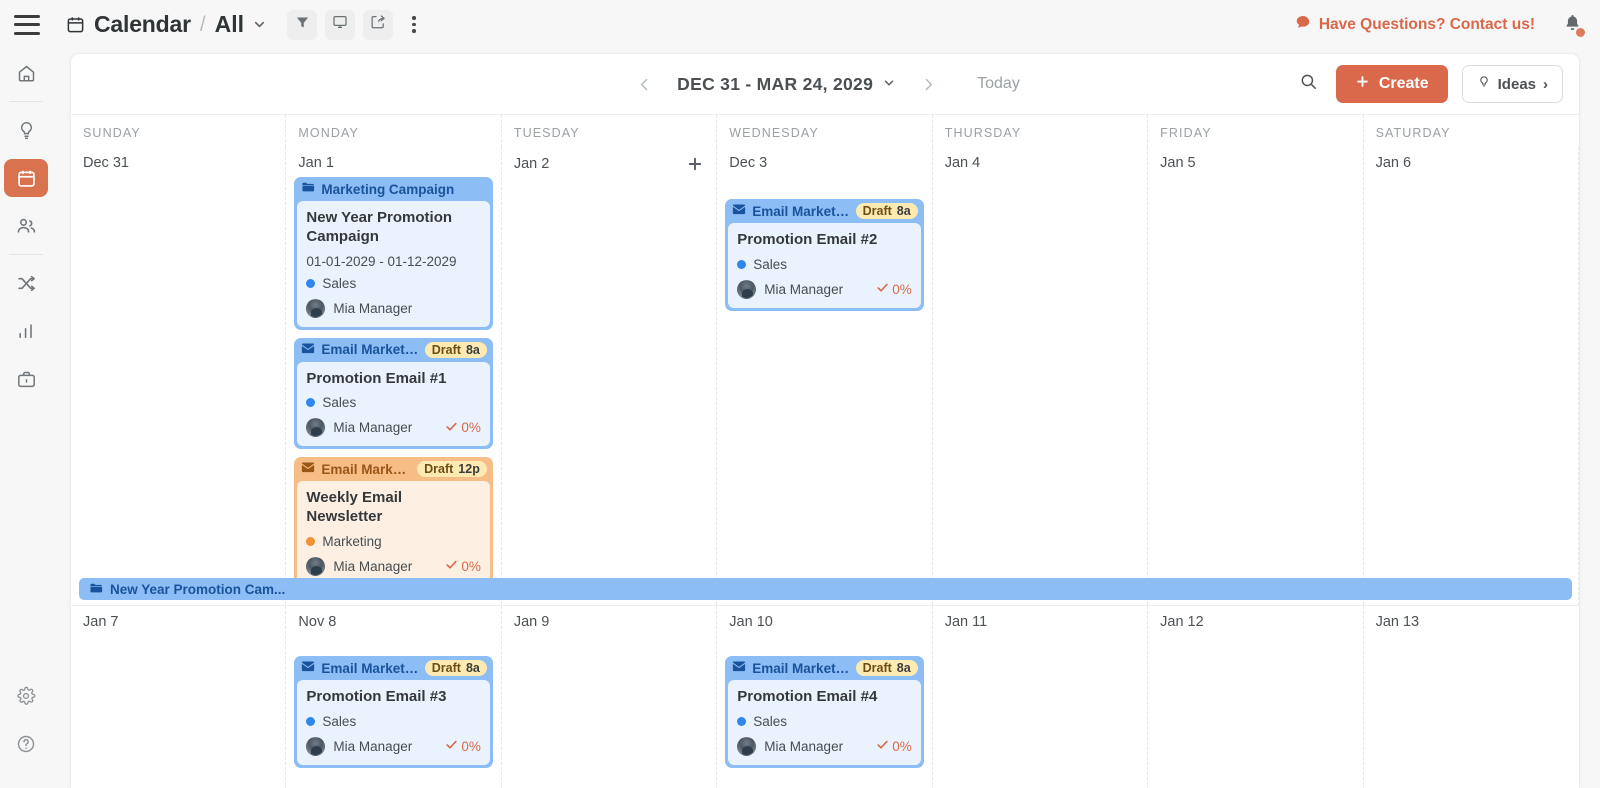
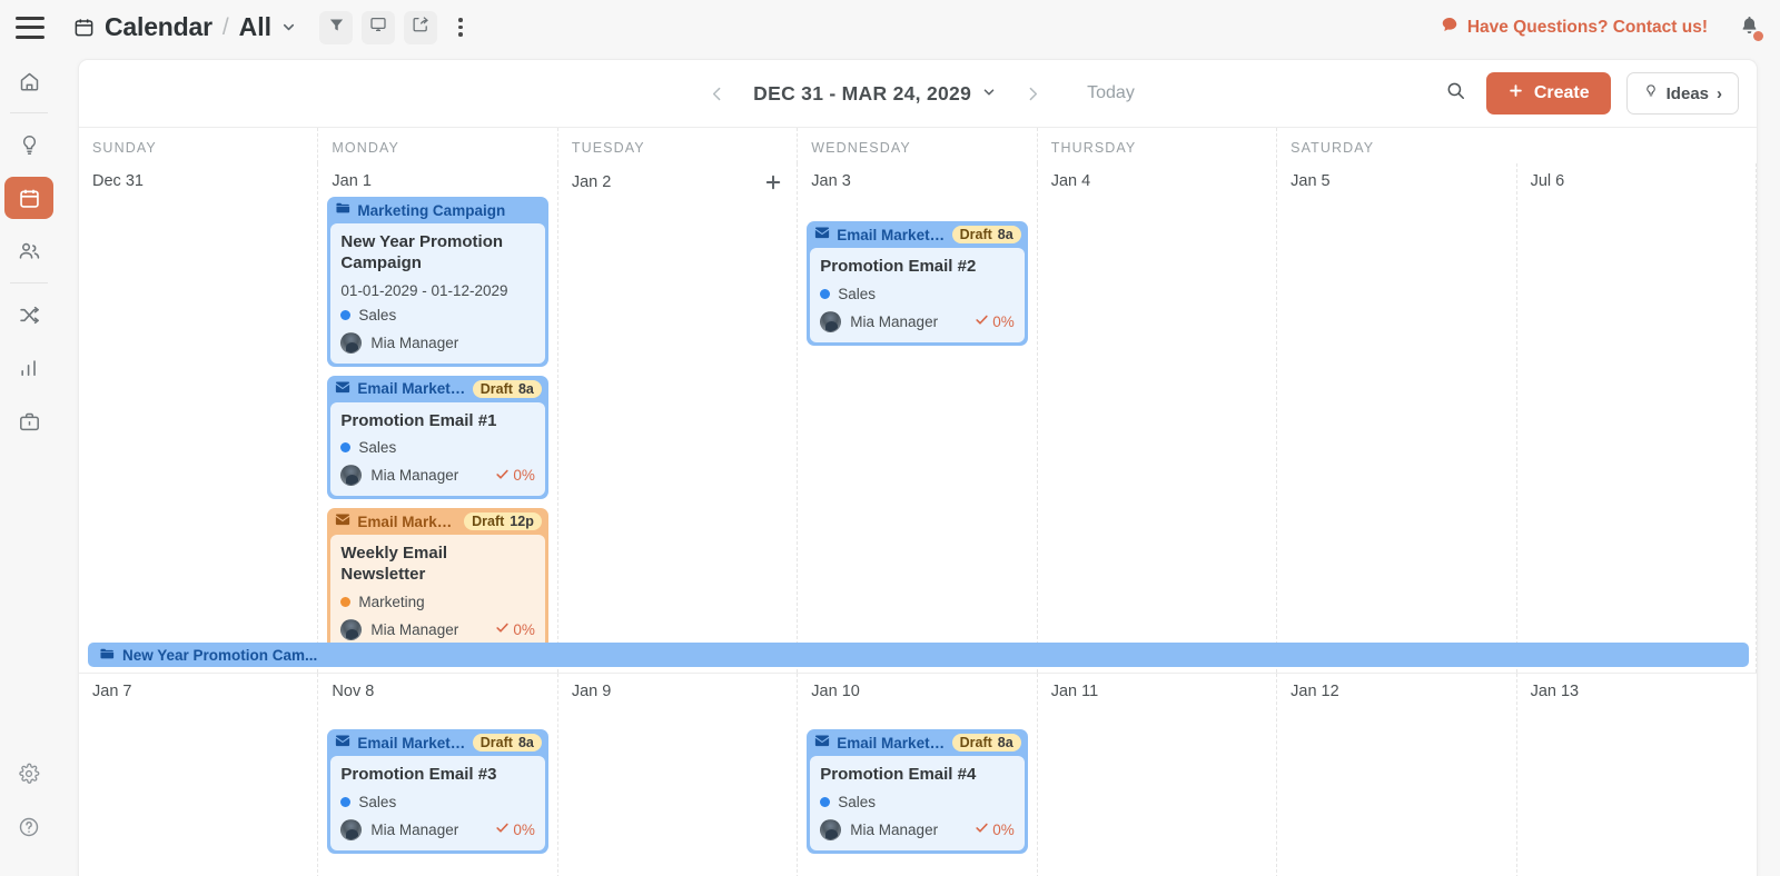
  Calendar
  /
  All
  Have Questions? Contact us!
  DEC 31 - MAR 24, 2029
  Today
  Create
  Ideas
  ›
  SUNDAY
  MONDAY
  TUESDAY
  WEDNESDAY
  THURSDAY
- FRIDAY
  SATURDAY
  Dec 31
  Jan 1
  Marketing Campaign
  New Year Promotion Campaign
  01-01-2029 - 01-12-2029
  Sales
  Mia Manager
  Email Marketin
  Draft
  8a
  Promotion Email #1
  Sales
  Mia Manager
  0%
  Email Marketi.
  Draft
  12p
  Weekly Email Newsletter
  Marketing
  Mia Manager
  0%
  Jan 2
- Dec 3
+ Jan 3
  Email Marketin
  Draft
  8a
  Promotion Email #2
  Sales
  Mia Manager
  0%
  Jan 4
  Jan 5
- Jan 6
+ Jul 6
  New Year Promotion Cam...
  Jan 7
  Nov 8
  Email Marketin
  Draft
  8a
  Promotion Email #3
  Sales
  Mia Manager
  0%
  Jan 9
  Jan 10
  Email Marketin
  Draft
  8a
  Promotion Email #4
  Sales
  Mia Manager
  0%
  Jan 11
  Jan 12
  Jan 13
